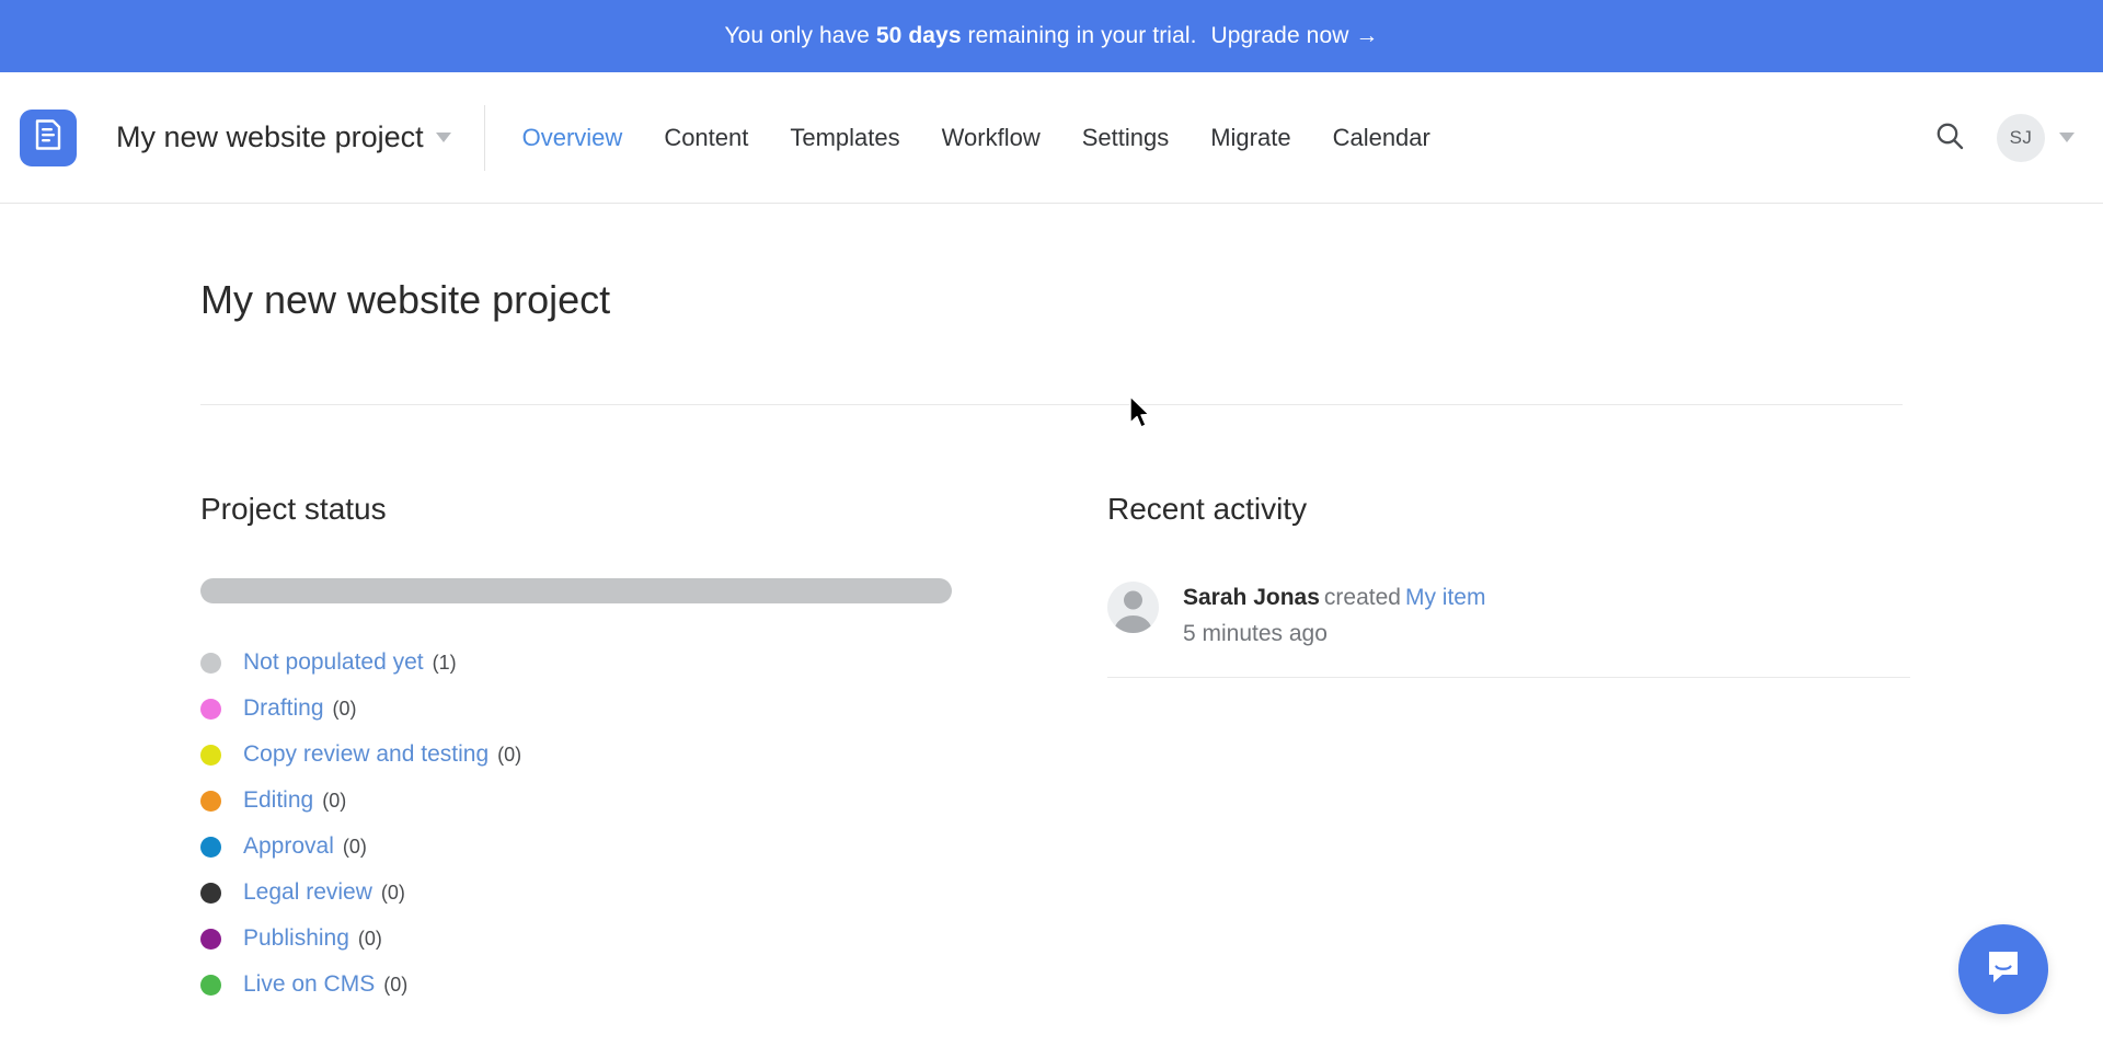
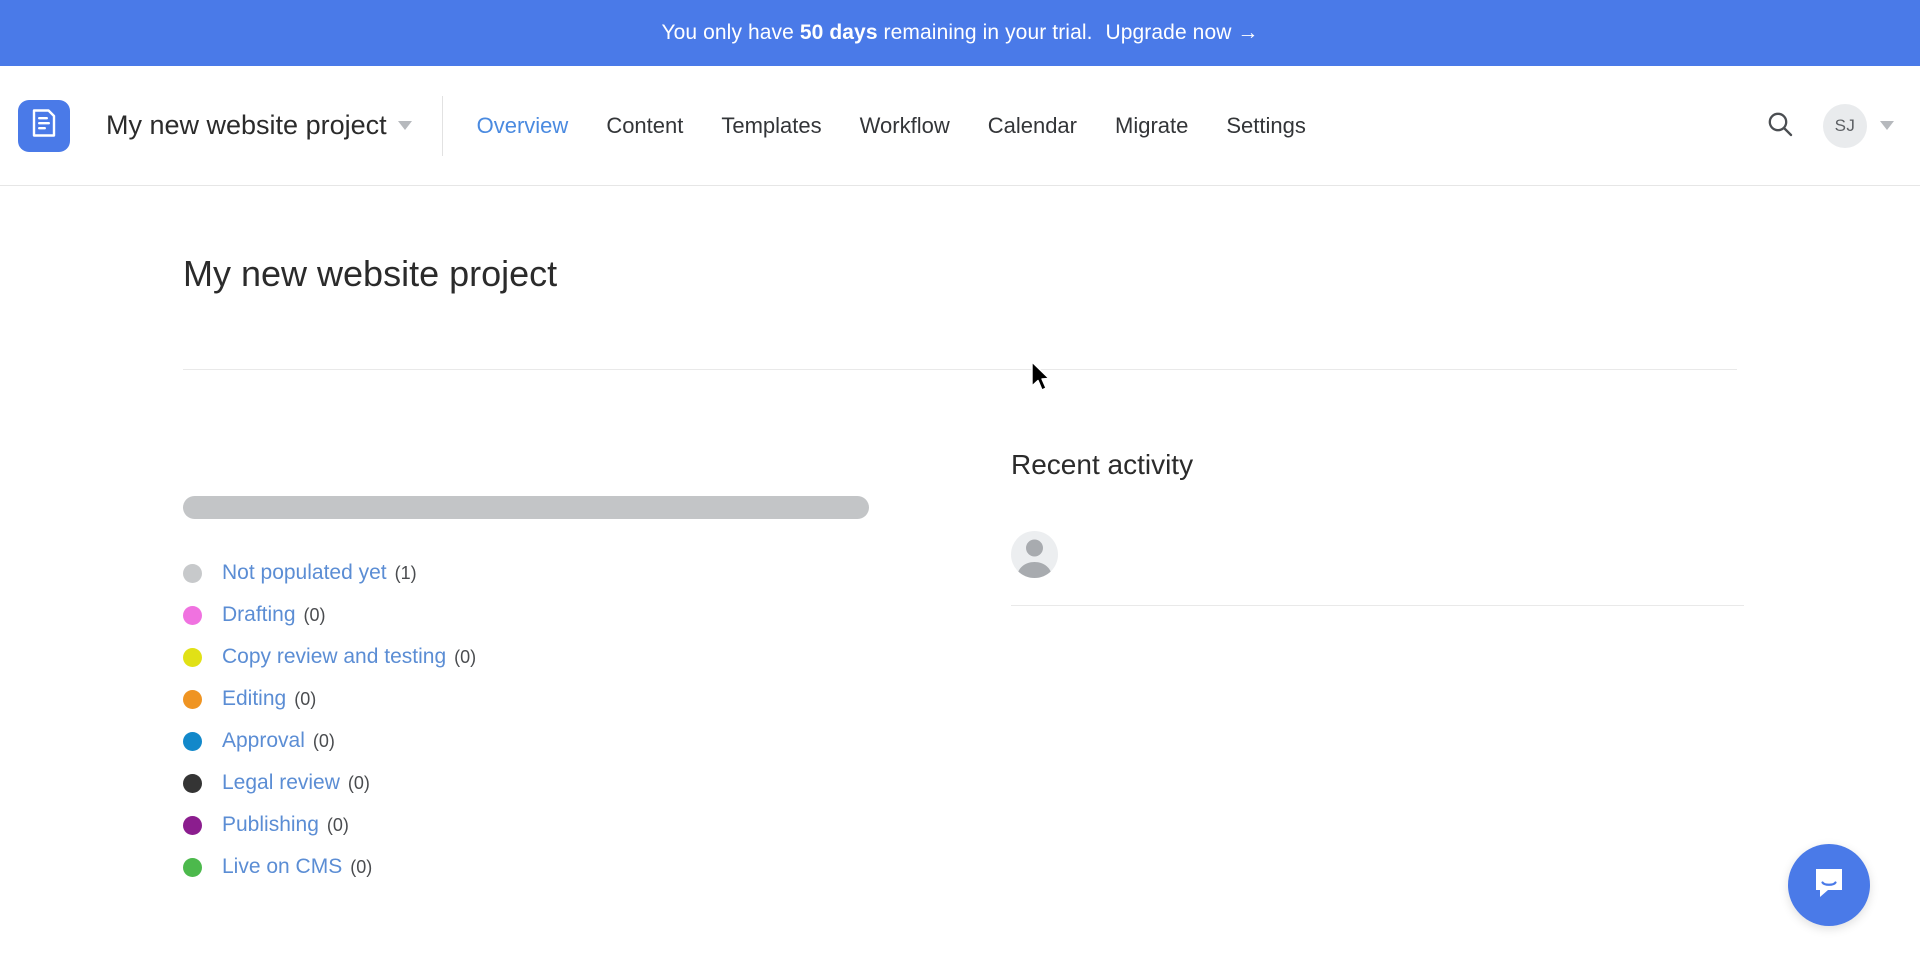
  You only have
  50 days
  remaining in your trial.
  Upgrade now →
  My new website project
  Overview
  Content
  Templates
  Workflow
- Settings
+ Calendar
  Migrate
- Calendar
+ Settings
  SJ
  My new website project
- Project status
  Not populated yet
  (1)
  Drafting
  (0)
  Copy review and testing
  (0)
  Editing
  (0)
  Approval
  (0)
  Legal review
  (0)
  Publishing
  (0)
  Live on CMS
  (0)
  Recent activity
- Sarah Jonas created My item
- 5 minutes ago
